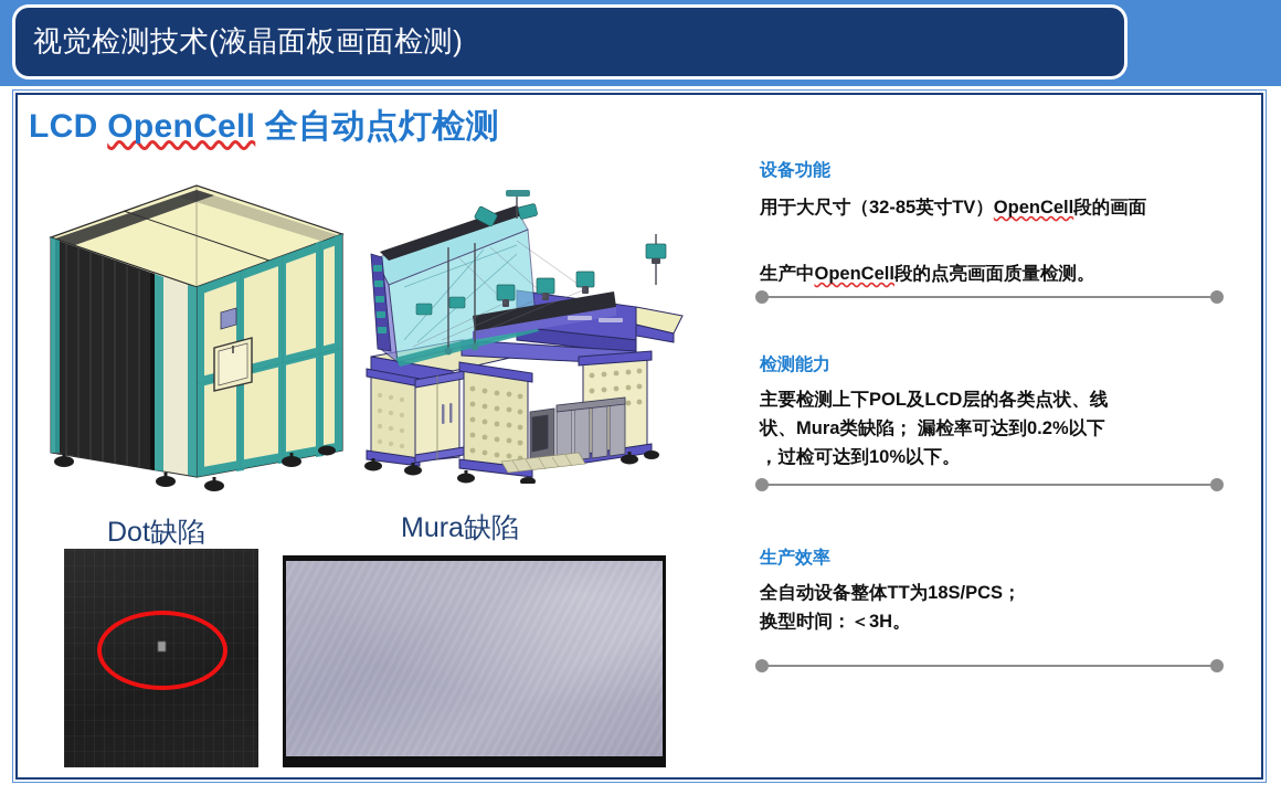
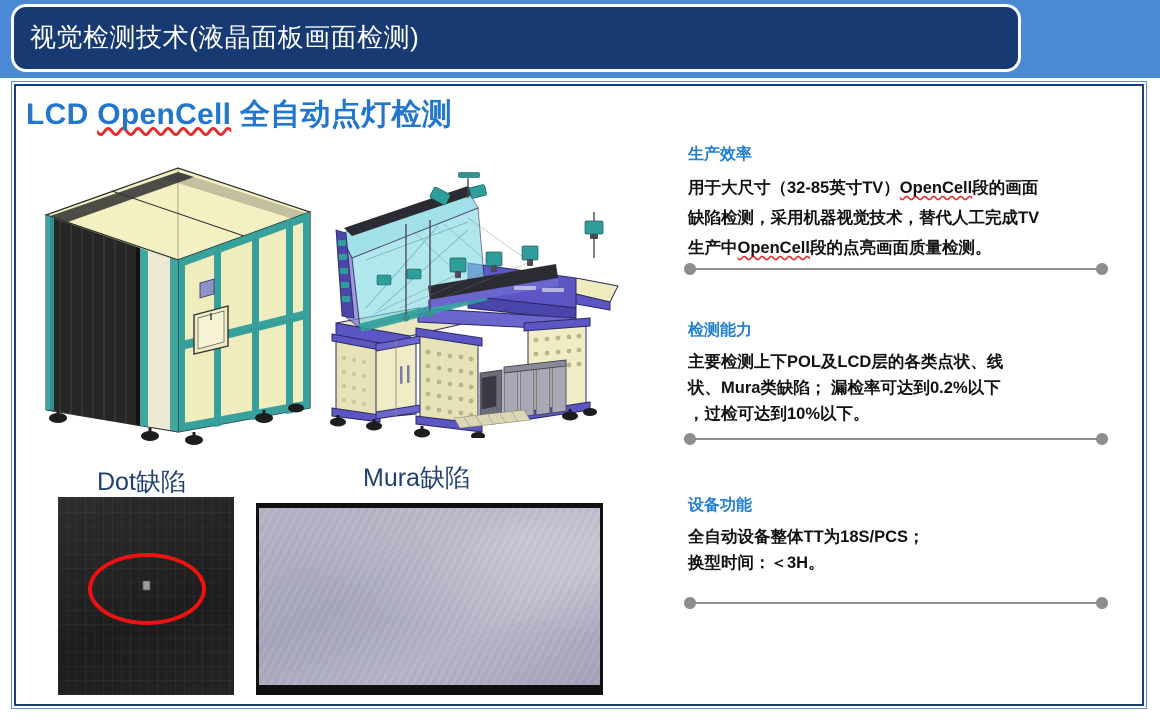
  视觉检测技术(液晶面板画面检测)
  LCD OpenCell 全自动点灯检测
  Dot缺陷
  Mura缺陷
- 设备功能
+ 生产效率
  用于大尺寸（32-85英寸TV）OpenCell段的画面
+ 缺陷检测，采用机器视觉技术，替代人工完成TV
  生产中OpenCell段的点亮画面质量检测。
  检测能力
  主要检测上下POL及LCD层的各类点状、线
  状、Mura类缺陷； 漏检率可达到0.2%以下
  ，过检可达到10%以下。
- 生产效率
+ 设备功能
  全自动设备整体TT为18S/PCS；
  换型时间：＜3H。
